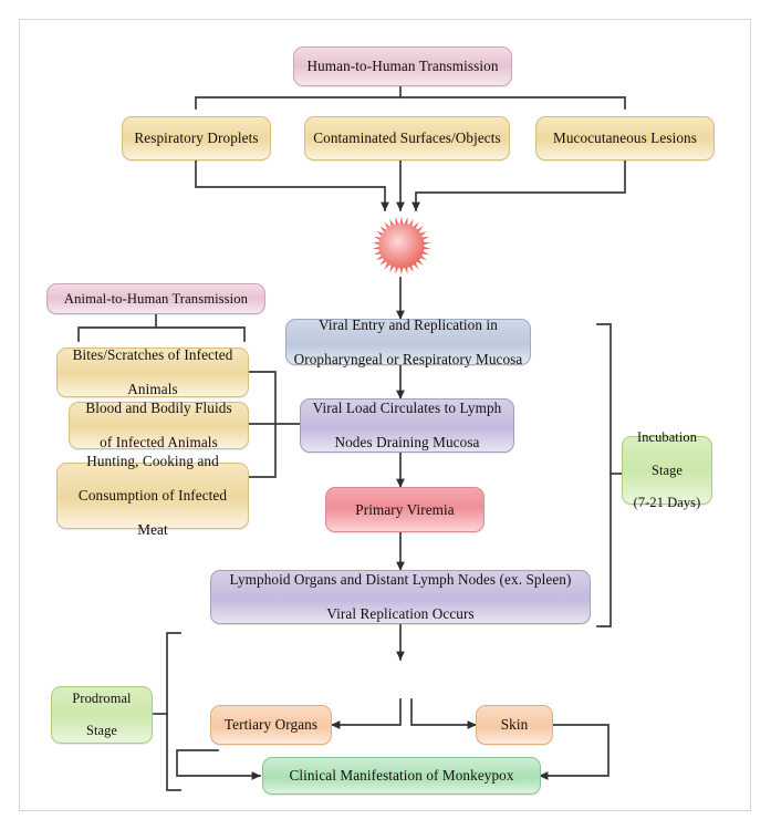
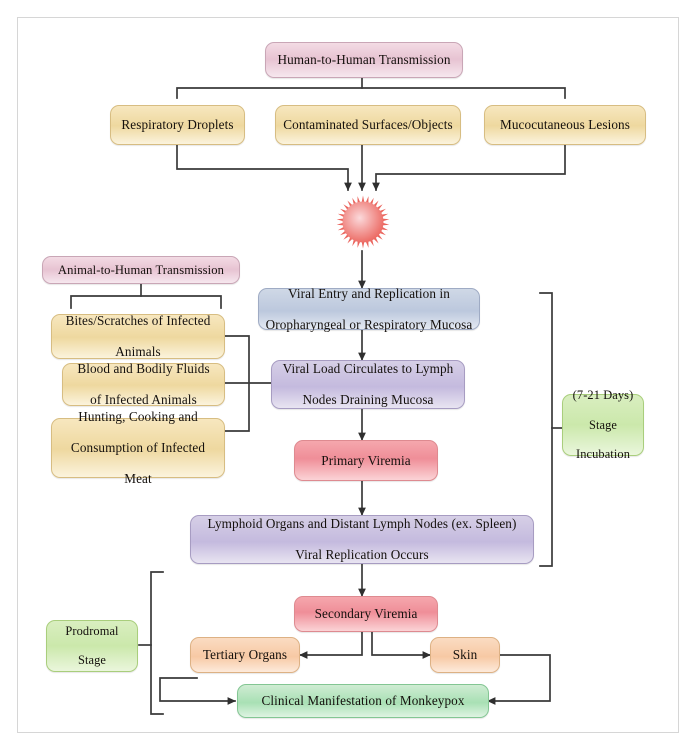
  Human-to-Human Transmission
  Respiratory Droplets
  Contaminated Surfaces/Objects
  Mucocutaneous Lesions
  Animal-to-Human Transmission
  Bites/Scratches of Infected
  Animals
  Blood and Bodily Fluids
  of Infected Animals
  Hunting, Cooking and
  Consumption of Infected
  Meat
  Viral Entry and Replication in
  Oropharyngeal or Respiratory Mucosa
  Viral Load Circulates to Lymph
  Nodes Draining Mucosa
  Primary Viremia
  Lymphoid Organs and Distant Lymph Nodes (ex. Spleen)
  Viral Replication Occurs
+ Secondary Viremia
  Tertiary Organs
  Skin
  Clinical Manifestation of Monkeypox
- Incubation
+ (7-21 Days)
  Stage
- (7-21 Days)
+ Incubation
  Prodromal
  Stage
